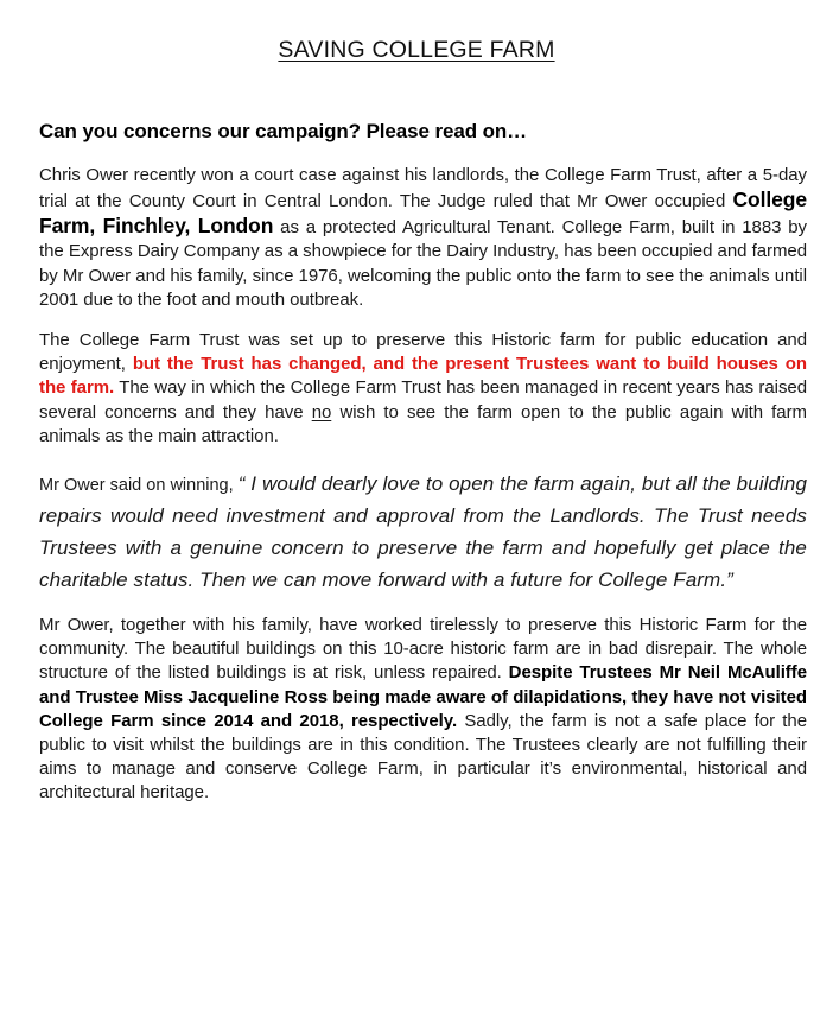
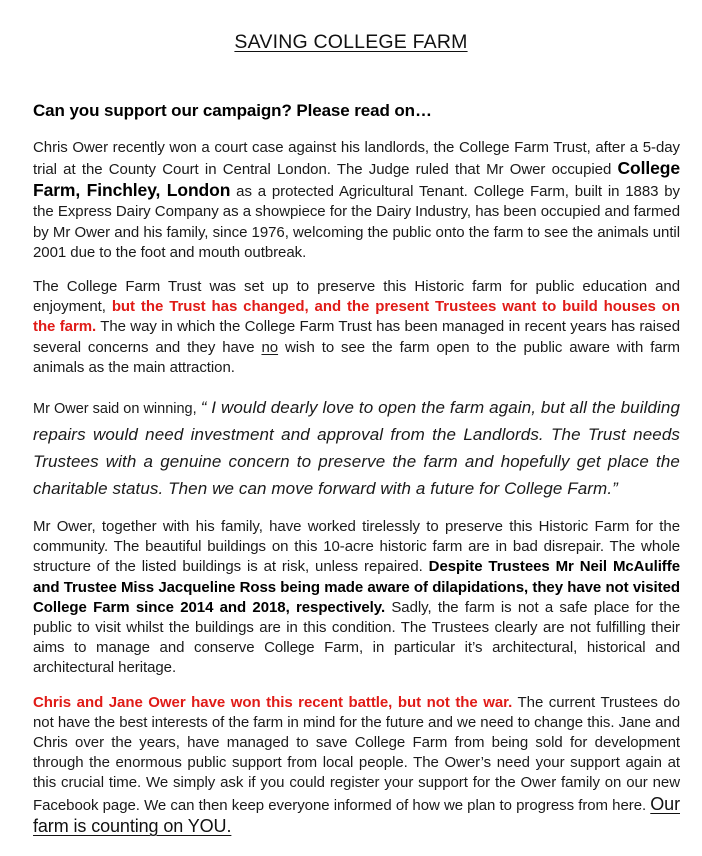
  SAVING COLLEGE FARM
- Can you concerns our campaign? Please read on…
+ Can you support our campaign? Please read on…
  Chris Ower recently won a court case against his landlords, the College Farm Trust, after a 5-day trial at the County Court in Central London. The Judge ruled that Mr Ower occupied College Farm, Finchley, London as a protected Agricultural Tenant. College Farm, built in 1883 by the Express Dairy Company as a showpiece for the Dairy Industry, has been occupied and farmed by Mr Ower and his family, since 1976, welcoming the public onto the farm to see the animals until 2001 due to the foot and mouth outbreak.
- The College Farm Trust was set up to preserve this Historic farm for public education and enjoyment, but the Trust has changed, and the present Trustees want to build houses on the farm. The way in which the College Farm Trust has been managed in recent years has raised several concerns and they have no wish to see the farm open to the public again with farm animals as the main attraction.
+ The College Farm Trust was set up to preserve this Historic farm for public education and enjoyment, but the Trust has changed, and the present Trustees want to build houses on the farm. The way in which the College Farm Trust has been managed in recent years has raised several concerns and they have no wish to see the farm open to the public aware with farm animals as the main attraction.
  Mr Ower said on winning, “ I would dearly love to open the farm again, but all the building repairs would need investment and approval from the Landlords. The Trust needs Trustees with a genuine concern to preserve the farm and hopefully get place the charitable status. Then we can move forward with a future for College Farm.”
- Mr Ower, together with his family, have worked tirelessly to preserve this Historic Farm for the community. The beautiful buildings on this 10-acre historic farm are in bad disrepair. The whole structure of the listed buildings is at risk, unless repaired. Despite Trustees Mr Neil McAuliffe and Trustee Miss Jacqueline Ross being made aware of dilapidations, they have not visited College Farm since 2014 and 2018, respectively. Sadly, the farm is not a safe place for the public to visit whilst the buildings are in this condition. The Trustees clearly are not fulfilling their aims to manage and conserve College Farm, in particular it’s environmental, historical and architectural heritage.
+ Mr Ower, together with his family, have worked tirelessly to preserve this Historic Farm for the community. The beautiful buildings on this 10-acre historic farm are in bad disrepair. The whole structure of the listed buildings is at risk, unless repaired. Despite Trustees Mr Neil McAuliffe and Trustee Miss Jacqueline Ross being made aware of dilapidations, they have not visited College Farm since 2014 and 2018, respectively. Sadly, the farm is not a safe place for the public to visit whilst the buildings are in this condition. The Trustees clearly are not fulfilling their aims to manage and conserve College Farm, in particular it’s architectural, historical and architectural heritage.
+ Chris and Jane Ower have won this recent battle, but not the war. The current Trustees do not have the best interests of the farm in mind for the future and we need to change this. Jane and Chris over the years, have managed to save College Farm from being sold for development through the enormous public support from local people. The Ower’s need your support again at this crucial time. We simply ask if you could register your support for the Ower family on our new Facebook page. We can then keep everyone informed of how we plan to progress from here. Our farm is counting on YOU.
